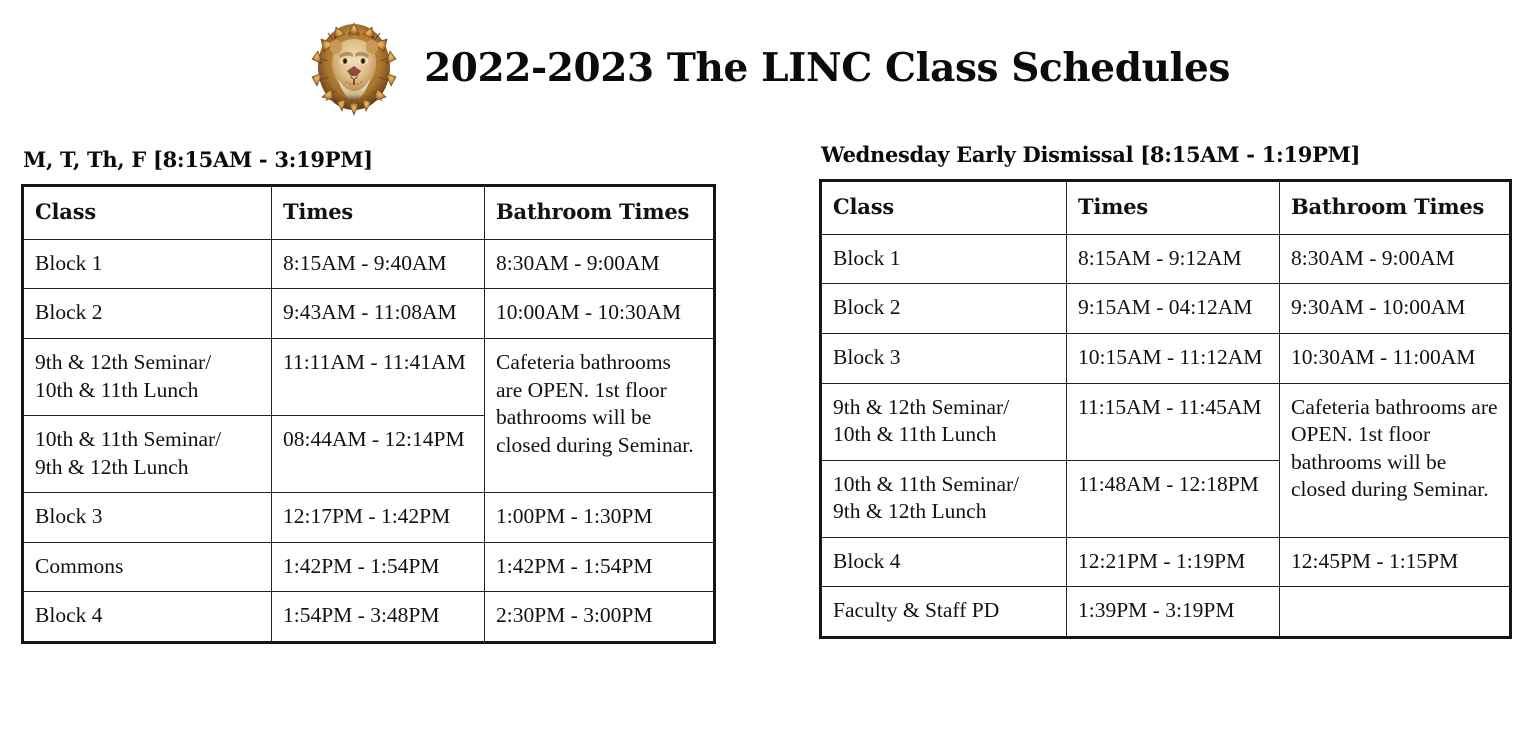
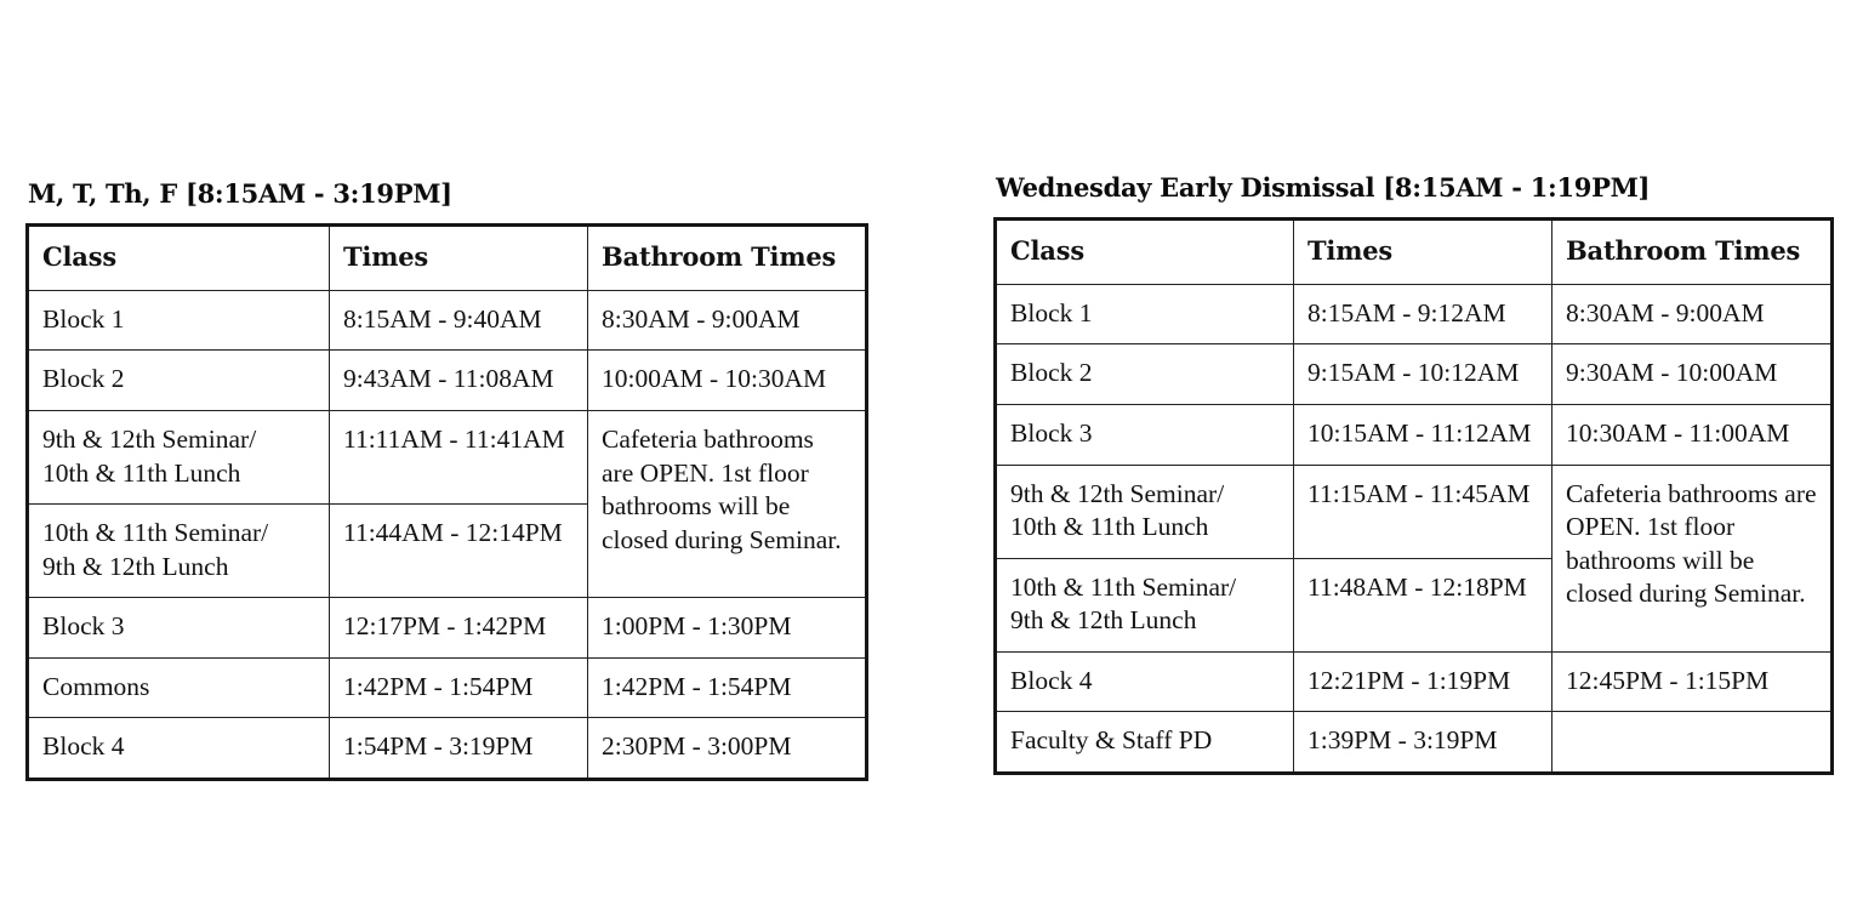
- 2022-2023 The LINC Class Schedules
  M, T, Th, F [8:15AM - 3:19PM]
  Class	Times	Bathroom Times
  Block 1	8:15AM - 9:40AM	8:30AM - 9:00AM
  Block 2	9:43AM - 11:08AM	10:00AM - 10:30AM
  9th & 12th Seminar/ 10th & 11th Lunch	11:11AM - 11:41AM	Cafeteria bathrooms are OPEN. 1st floor bathrooms will be closed during Seminar.
- 10th & 11th Seminar/ 9th & 12th Lunch	08:44AM - 12:14PM
+ 10th & 11th Seminar/ 9th & 12th Lunch	11:44AM - 12:14PM
  Block 3	12:17PM - 1:42PM	1:00PM - 1:30PM
  Commons	1:42PM - 1:54PM	1:42PM - 1:54PM
- Block 4	1:54PM - 3:48PM	2:30PM - 3:00PM
+ Block 4	1:54PM - 3:19PM	2:30PM - 3:00PM
  Wednesday Early Dismissal [8:15AM - 1:19PM]
  Class	Times	Bathroom Times
  Block 1	8:15AM - 9:12AM	8:30AM - 9:00AM
- Block 2	9:15AM - 04:12AM	9:30AM - 10:00AM
+ Block 2	9:15AM - 10:12AM	9:30AM - 10:00AM
  Block 3	10:15AM - 11:12AM	10:30AM - 11:00AM
  9th & 12th Seminar/ 10th & 11th Lunch	11:15AM - 11:45AM	Cafeteria bathrooms are OPEN. 1st floor bathrooms will be closed during Seminar.
  10th & 11th Seminar/ 9th & 12th Lunch	11:48AM - 12:18PM
  Block 4	12:21PM - 1:19PM	12:45PM - 1:15PM
  Faculty & Staff PD	1:39PM - 3:19PM
